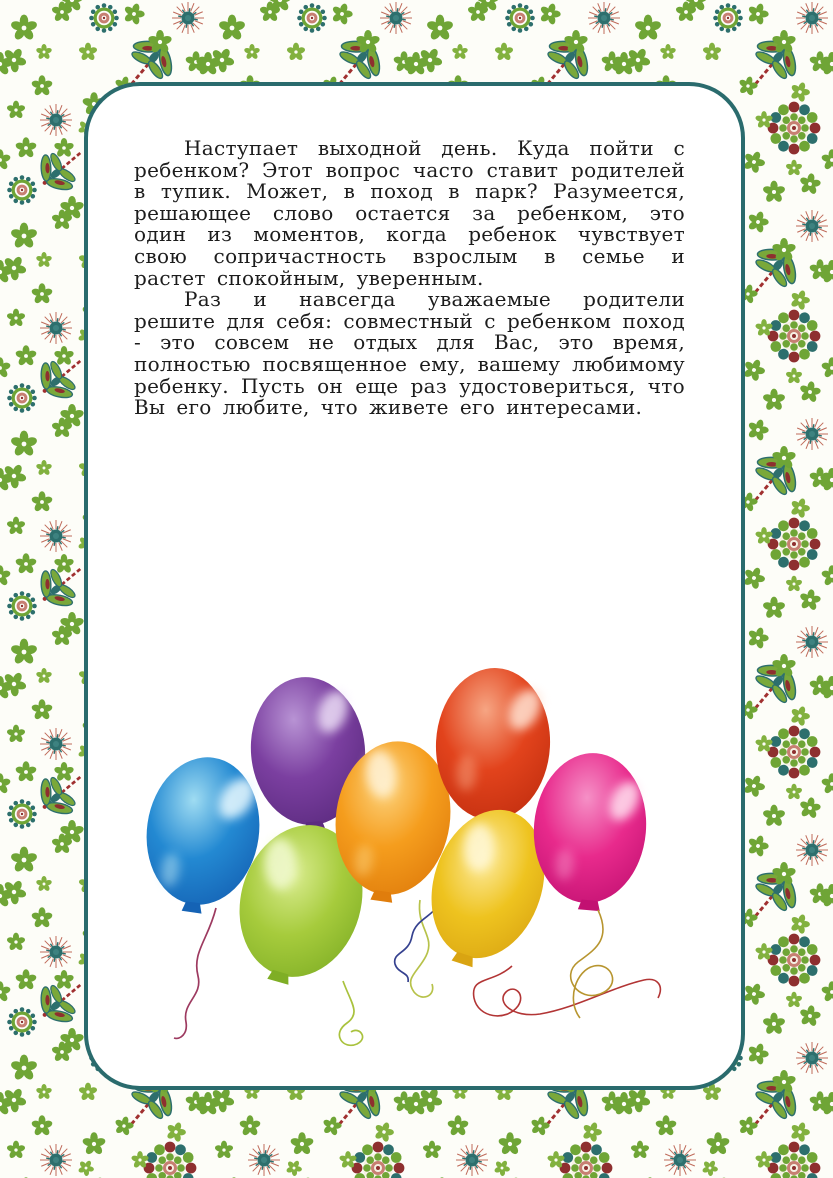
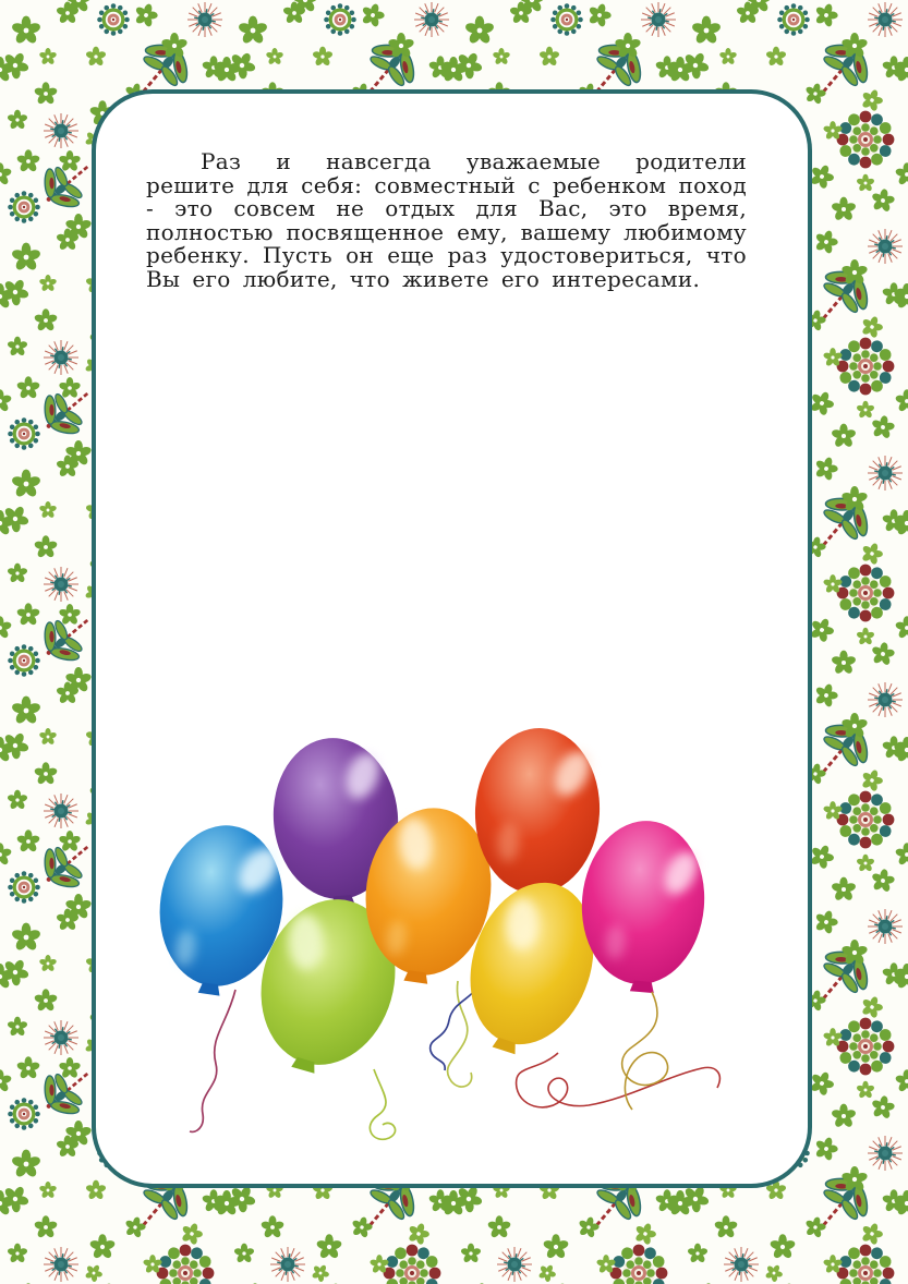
- Наступает выходной день. Куда пойти с ребенком? Этот вопрос часто ставит родителей в тупик. Может, в поход в парк? Разумеется, решающее слово остается за ребенком, это один из моментов, когда ребенок чувствует свою сопричастность взрослым в семье и растет спокойным, уверенным.
  Раз и навсегда уважаемые родители решите для себя: совместный с ребенком поход - это совсем не отдых для Вас, это время, полностью посвященное ему, вашему любимому ребенку. Пусть он еще раз удостовериться, что Вы его любите, что живете его интересами.
